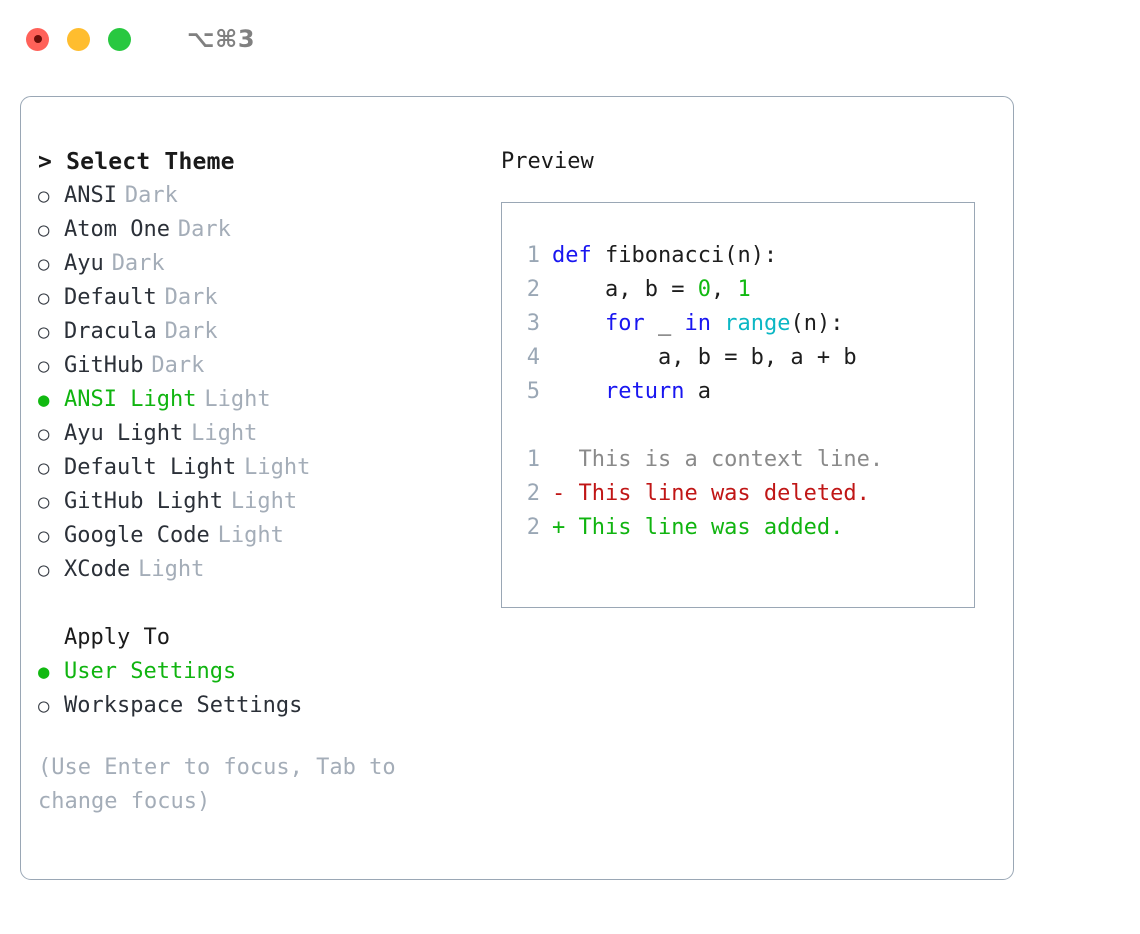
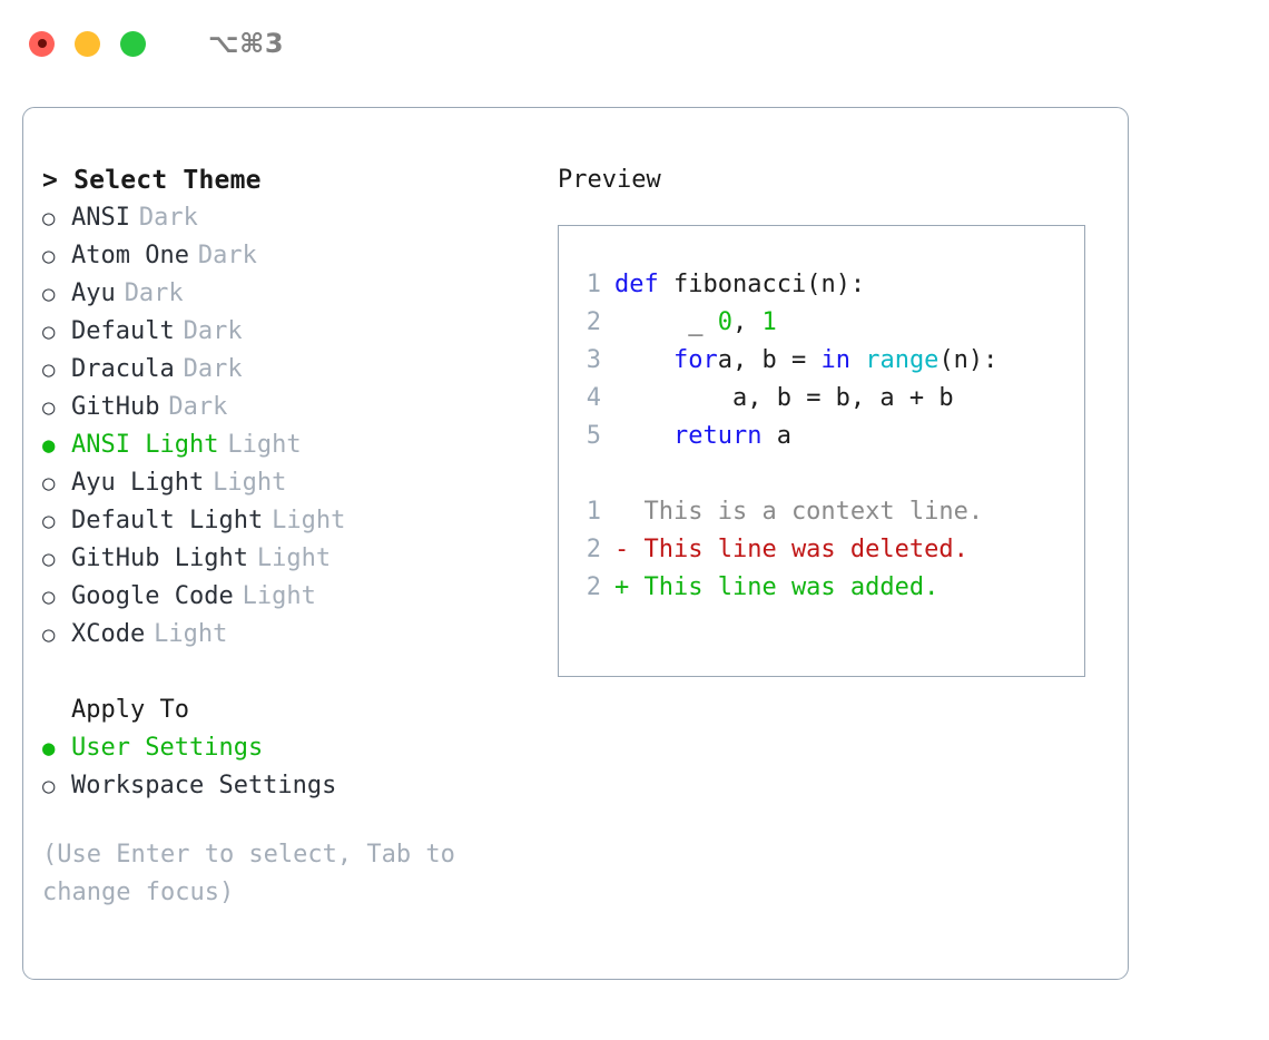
  ⌥⌘3
  > Select Theme
  ○
  ANSI
  Dark
  ○
  Atom One
  Dark
  ○
  Ayu
  Dark
  ○
  Default
  Dark
  ○
  Dracula
  Dark
  ○
  GitHub
  Dark
  ●
  ANSI Light
  Light
  ○
  Ayu Light
  Light
  ○
  Default Light
  Light
  ○
  GitHub Light
  Light
  ○
  Google Code
  Light
  ○
  XCode
  Light
  Apply To
  ●
  User Settings
  ○
  Workspace Settings
- (Use Enter to focus, Tab to change focus)
+ (Use Enter to select, Tab to change focus)
  Preview
  1
  def fibonacci(n):
  2
- a, b = 0, 1
+ _ 0, 1
  3
- for _ in range(n):
+ fora, b = in range(n):
  4
  a, b = b, a + b
  5
  return a
  1
  This is a context line.
  2
  - This line was deleted.
  2
  + This line was added.
